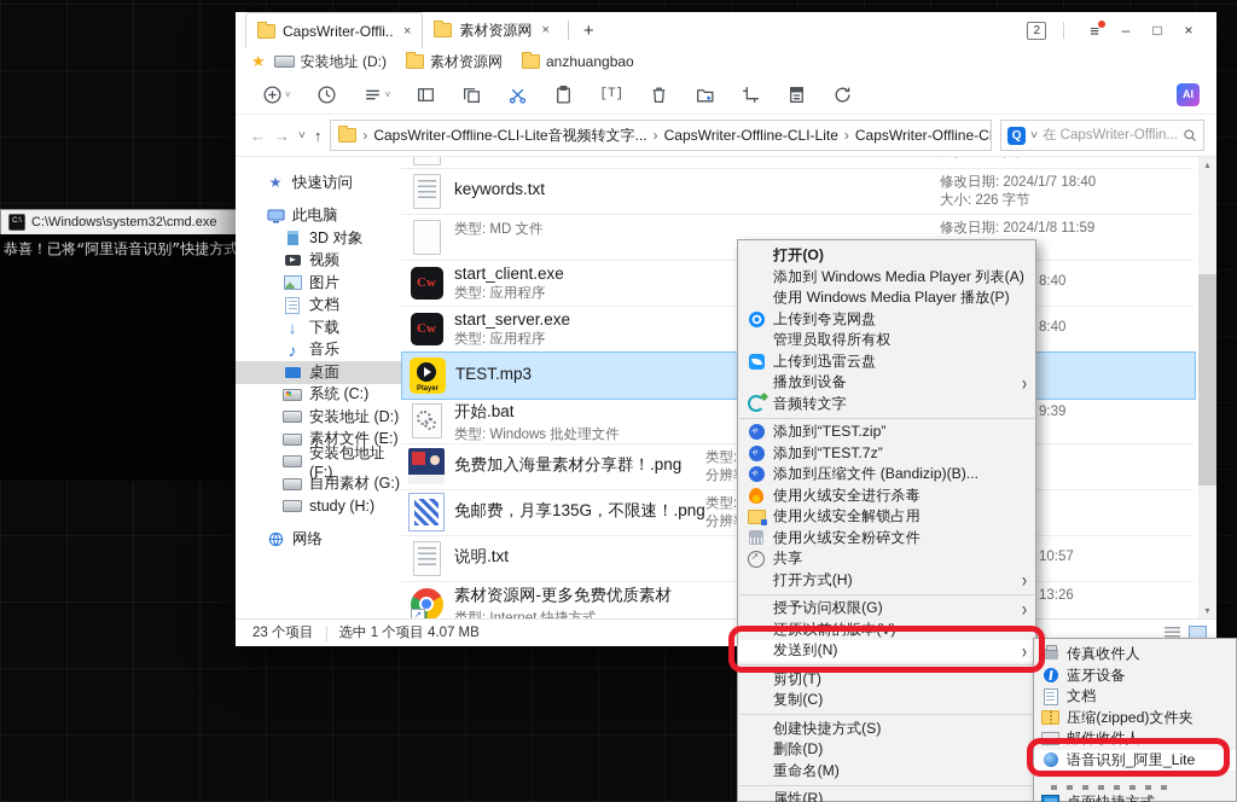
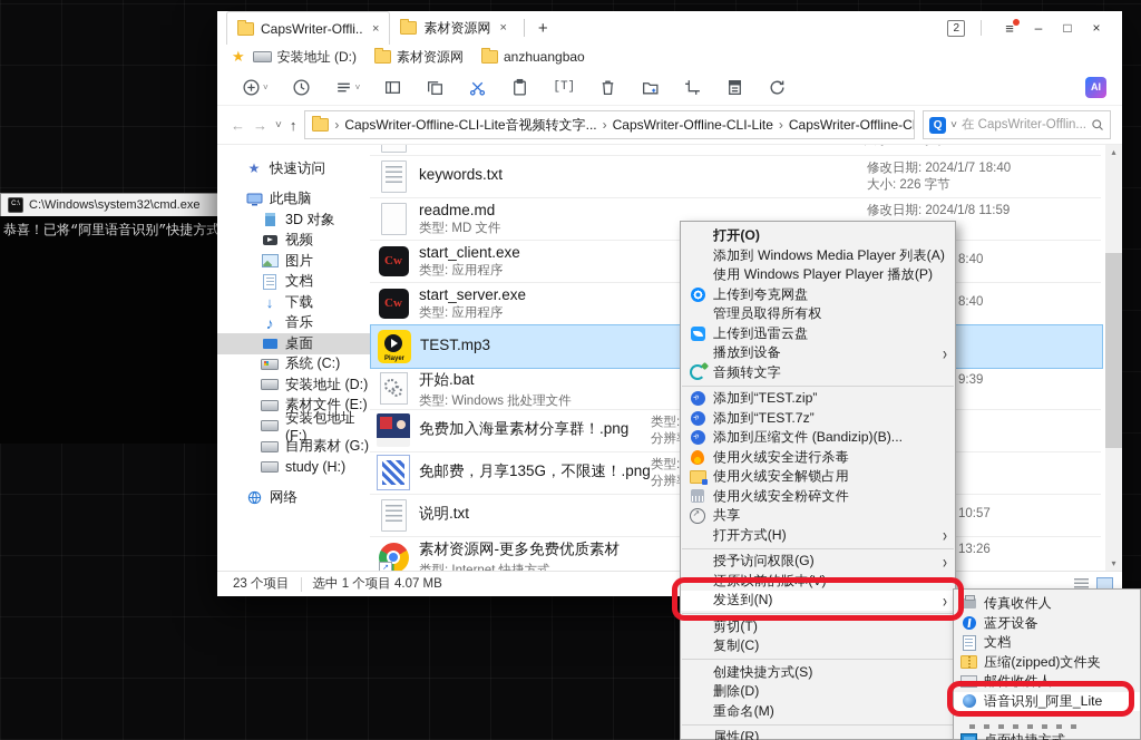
  C:\Windows\system32\cmd.exe
  恭喜！已将“阿里语音识别”快捷方式
  CapsWriter-Offli..
  ×
  素材资源网
  ×
  +
  2
  ≡
  –
  □
  ×
  ★
  安装地址 (D:)
  素材资源网
  anzhuangbao
  ˅
  ˅
  [T]
  AI
  ←
  →
  ˅
  ↑
  ›
  CapsWriter-Offline-CLI-Lite音视频转文字...
  ›
  CapsWriter-Offline-CLI-Lite
  ›
  CapsWriter-Offline-C
  Q
  ˅
  在 CapsWriter-Offlin...
  ★
  快速访问
  此电脑
  3D 对象
  视频
  图片
  文档
  ↓
  下载
  ♪
  音乐
  桌面
  系统 (C:)
  安装地址 (D:)
  素材文件 (E:)
  安装包地址 (F:)
  自用素材 (G:)
  study (H:)
  网络
  keywords.txt
  修改日期: 2024/1/7 18:40
  大小: 226 字节
+ readme.md
  类型: MD 文件
  修改日期: 2024/1/8 11:59
  Cw
  start_client.exe
  类型: 应用程序
  8:40
  Cw
  start_server.exe
  类型: 应用程序
  8:40
  TEST.mp3
  开始.bat
  类型: Windows 批处理文件
  9:39
  免费加入海量素材分享群！.png
  类型:
  免邮费，月享135G，不限速！.png
  类型:
  说明.txt
  10:57
  素材资源网-更多免费优质素材
  13:26
  ▴
  ▾
  23 个项目
  选中 1 个项目 4.07 MB
  打开(O)
  添加到 Windows Media Player 列表(A)
- 使用 Windows Media Player 播放(P)
+ 使用 Windows Player Player 播放(P)
  上传到夸克网盘
  管理员取得所有权
  上传到迅雷云盘
  播放到设备
  ›
  音频转文字
  添加到“TEST.zip”
  添加到“TEST.7z”
  添加到压缩文件 (Bandizip)(B)...
  使用火绒安全进行杀毒
  使用火绒安全解锁占用
  使用火绒安全粉碎文件
  共享
  打开方式(H)
  ›
  授予访问权限(G)
  ›
  还原以前的版本(V)
  发送到(N)
  ›
  剪切(T)
  复制(C)
  创建快捷方式(S)
  删除(D)
  重命名(M)
  属性(R)
  传真收件人
  蓝牙设备
  文档
  压缩(zipped)文件夹
  邮件收件人
  语音识别_阿里_Lite
